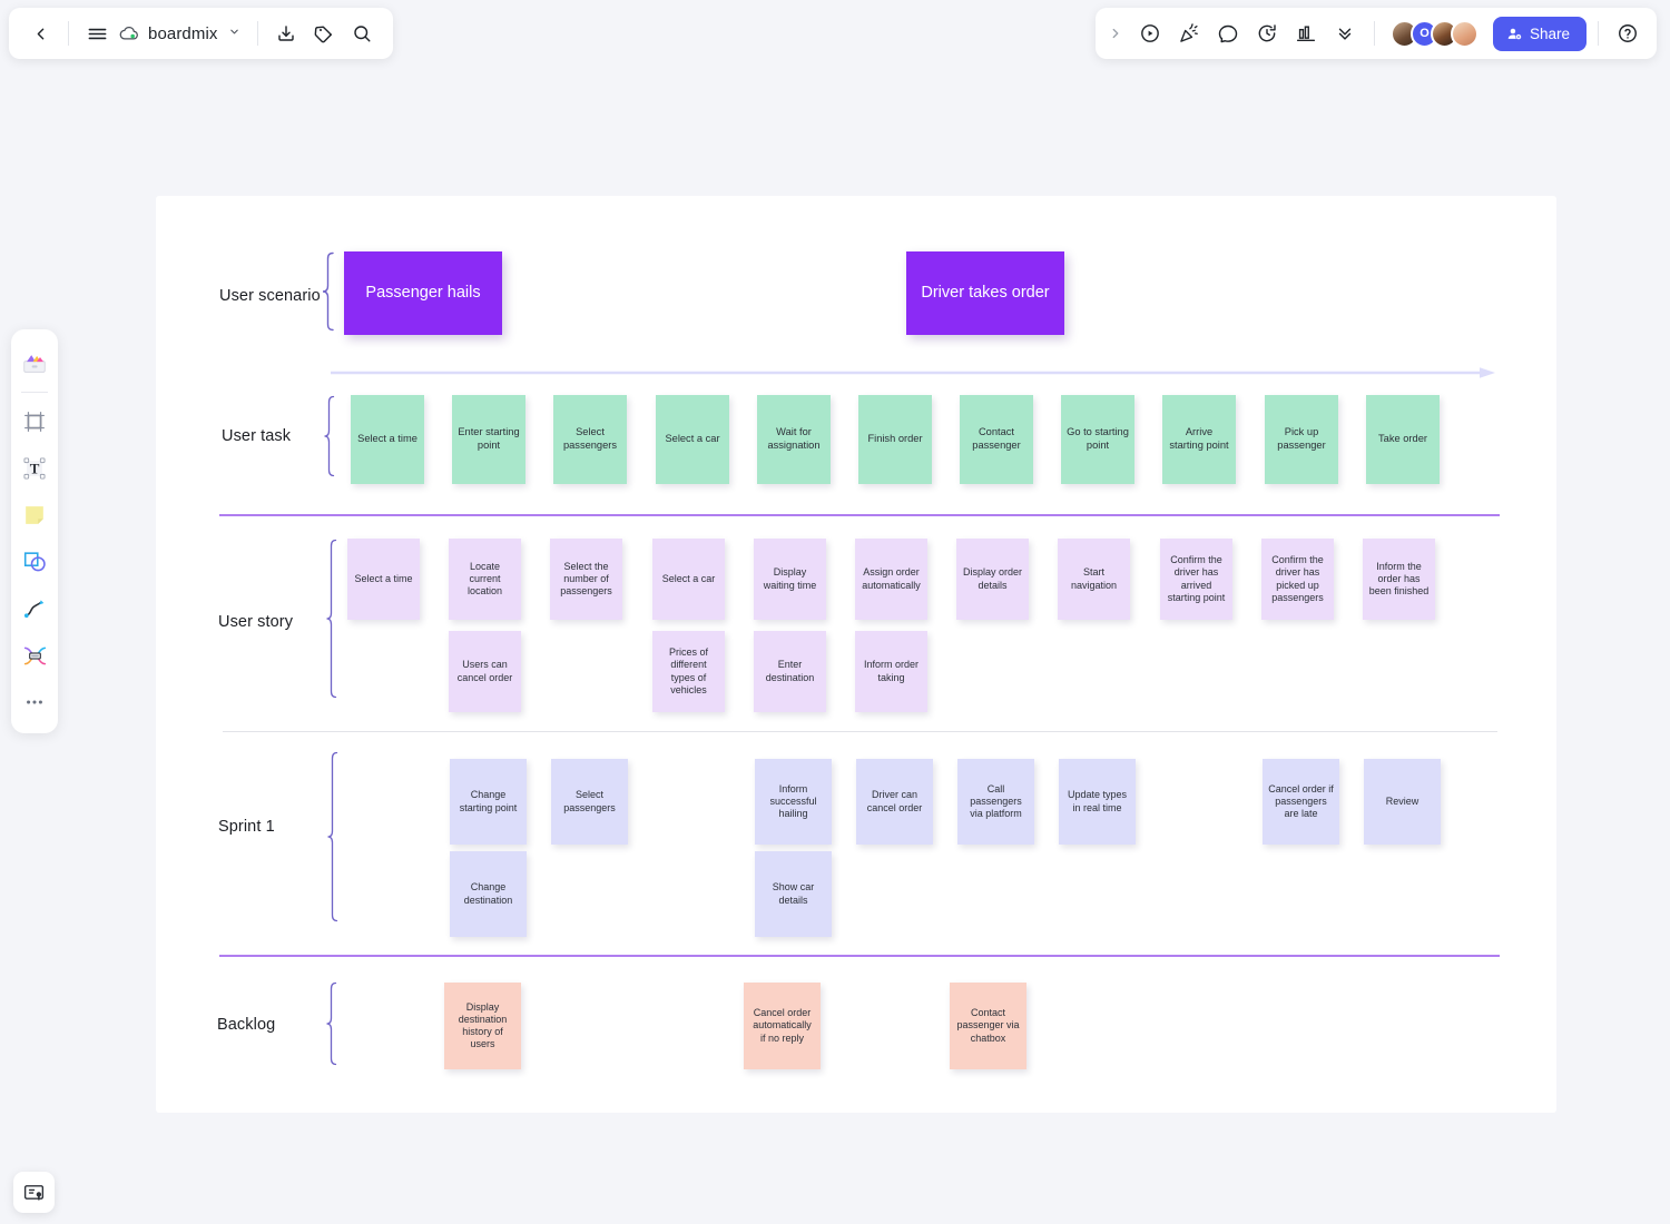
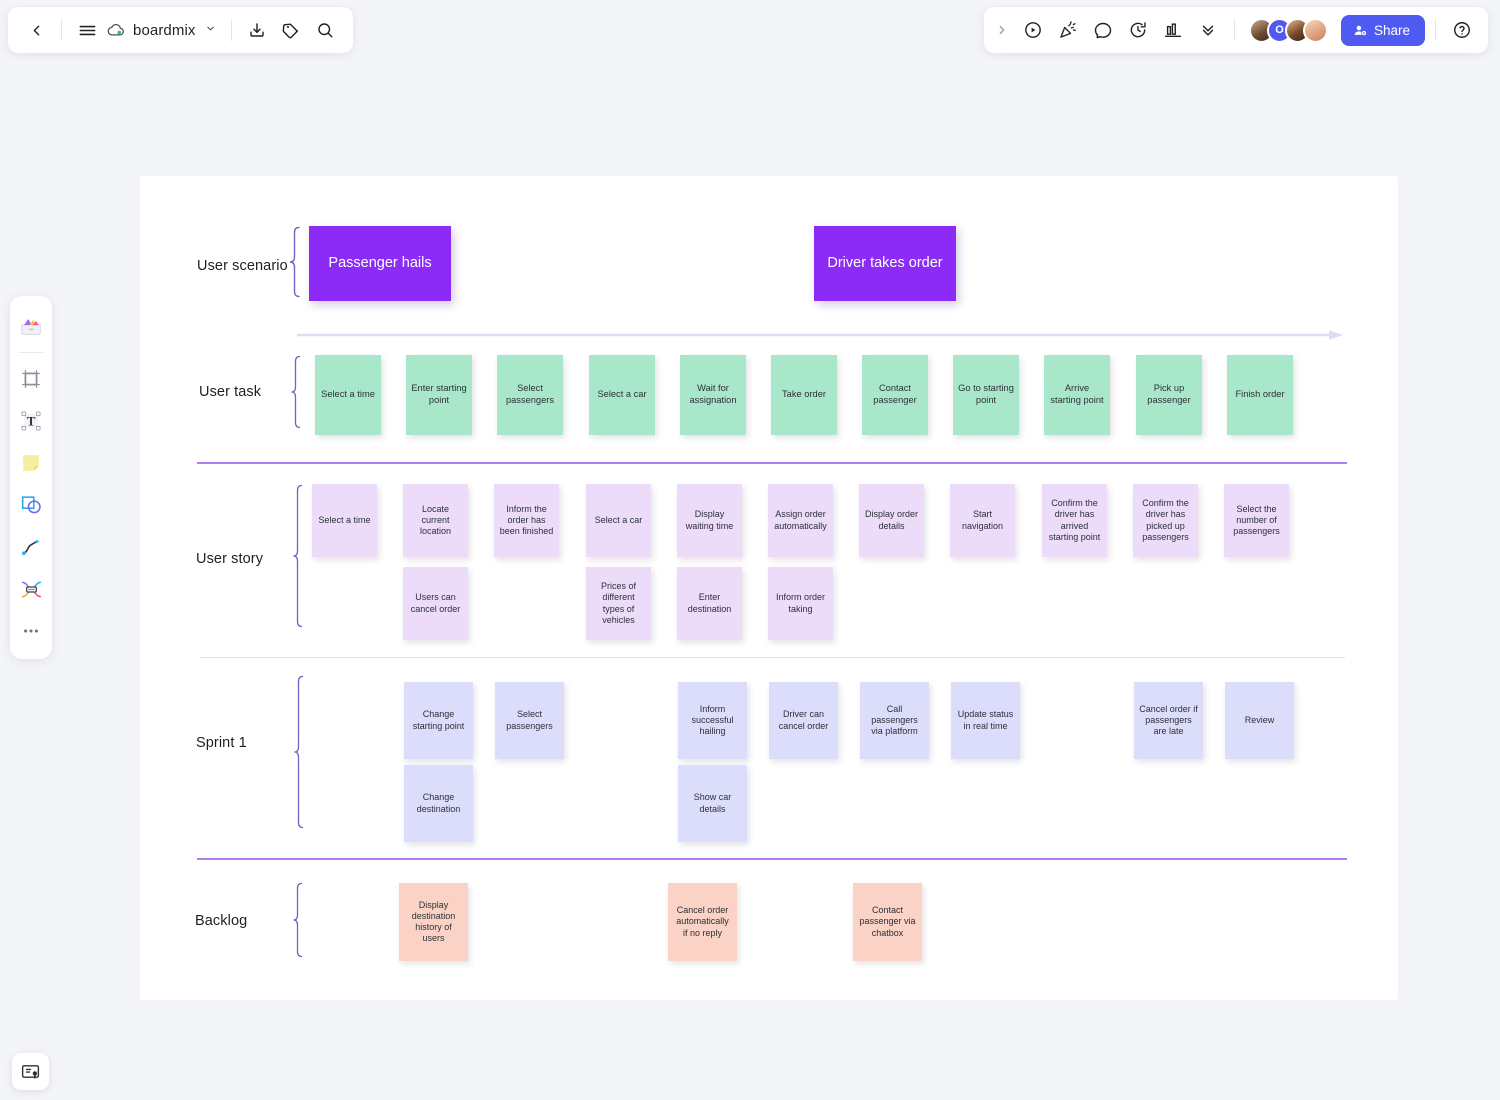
  boardmix
  O
  Share
  T
  User scenario
  Passenger hails
  Driver takes order
  User task
  Select a time
  Enter starting point
  Select passengers
  Select a car
  Wait for assignation
- Finish order
+ Take order
  Contact passenger
  Go to starting point
  Arrive starting point
  Pick up passenger
- Take order
+ Finish order
  User story
  Select a time
  Locate current location
- Select the number of passengers
+ Inform the order has been finished
  Select a car
  Display waiting time
  Assign order automatically
  Display order details
  Start navigation
  Confirm the driver has arrived starting point
  Confirm the driver has picked up passengers
- Inform the order has been finished
+ Select the number of passengers
  Users can cancel order
  Prices of different types of vehicles
  Enter destination
  Inform order taking
  Sprint 1
  Change starting point
  Select passengers
  Inform successful hailing
  Driver can cancel order
  Call passengers via platform
- Update types in real time
+ Update status in real time
  Cancel order if passengers are late
  Review
  Change destination
  Show car details
  Backlog
  Display destination history of users
  Cancel order automatically if no reply
  Contact passenger via chatbox
